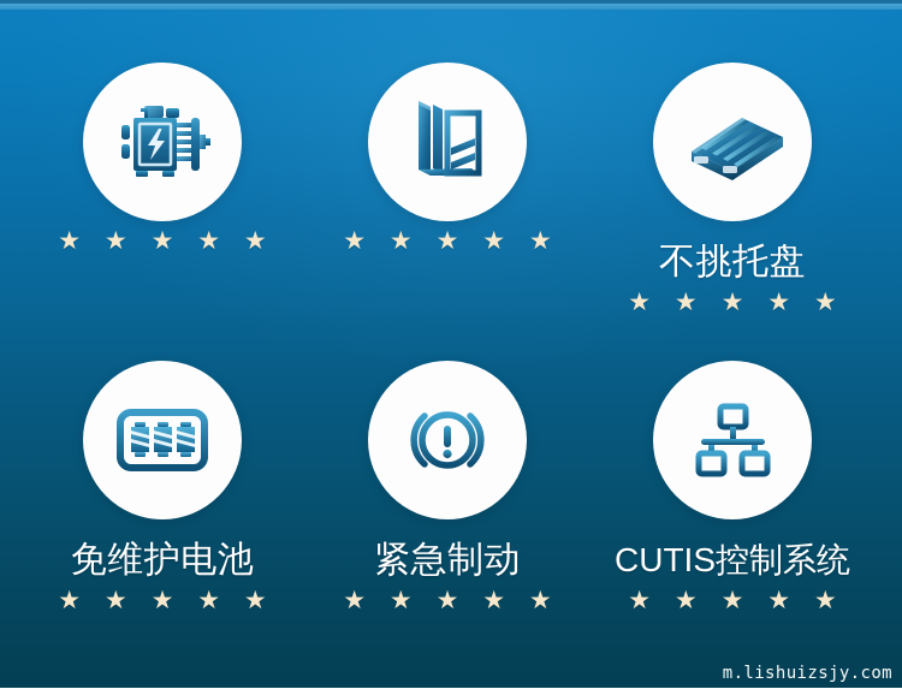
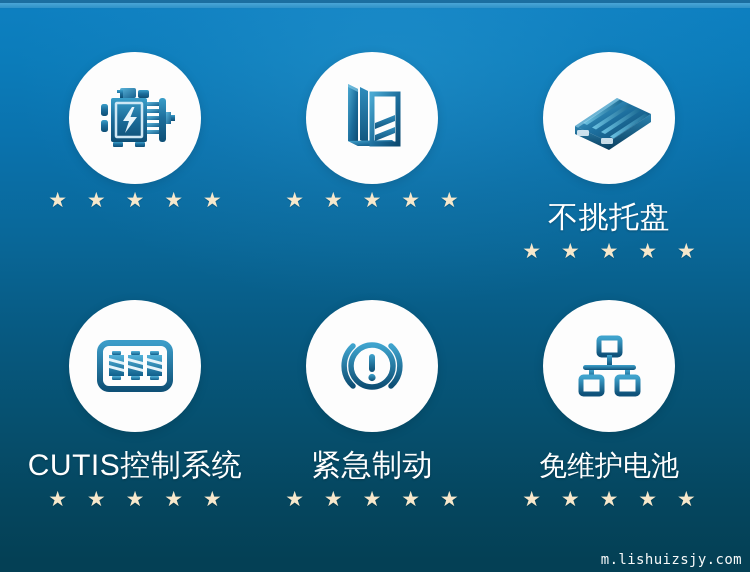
  ★ ★ ★ ★ ★
  ★ ★ ★ ★ ★
  不挑托盘
  ★ ★ ★ ★ ★
- 免维护电池
+ CUTIS控制系统
  ★ ★ ★ ★ ★
  紧急制动
  ★ ★ ★ ★ ★
- CUTIS控制系统
+ 免维护电池
  ★ ★ ★ ★ ★
  m.lishuizsjy.com
